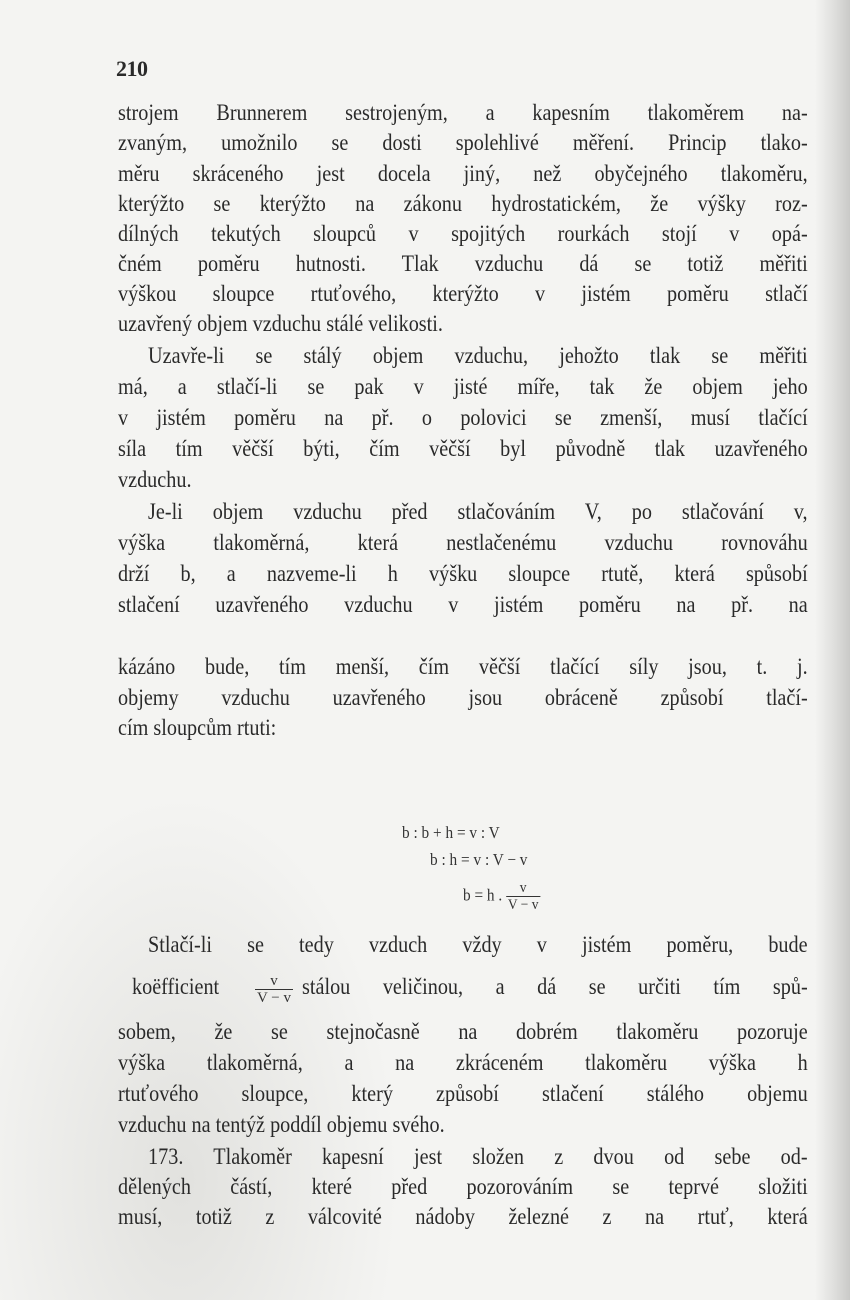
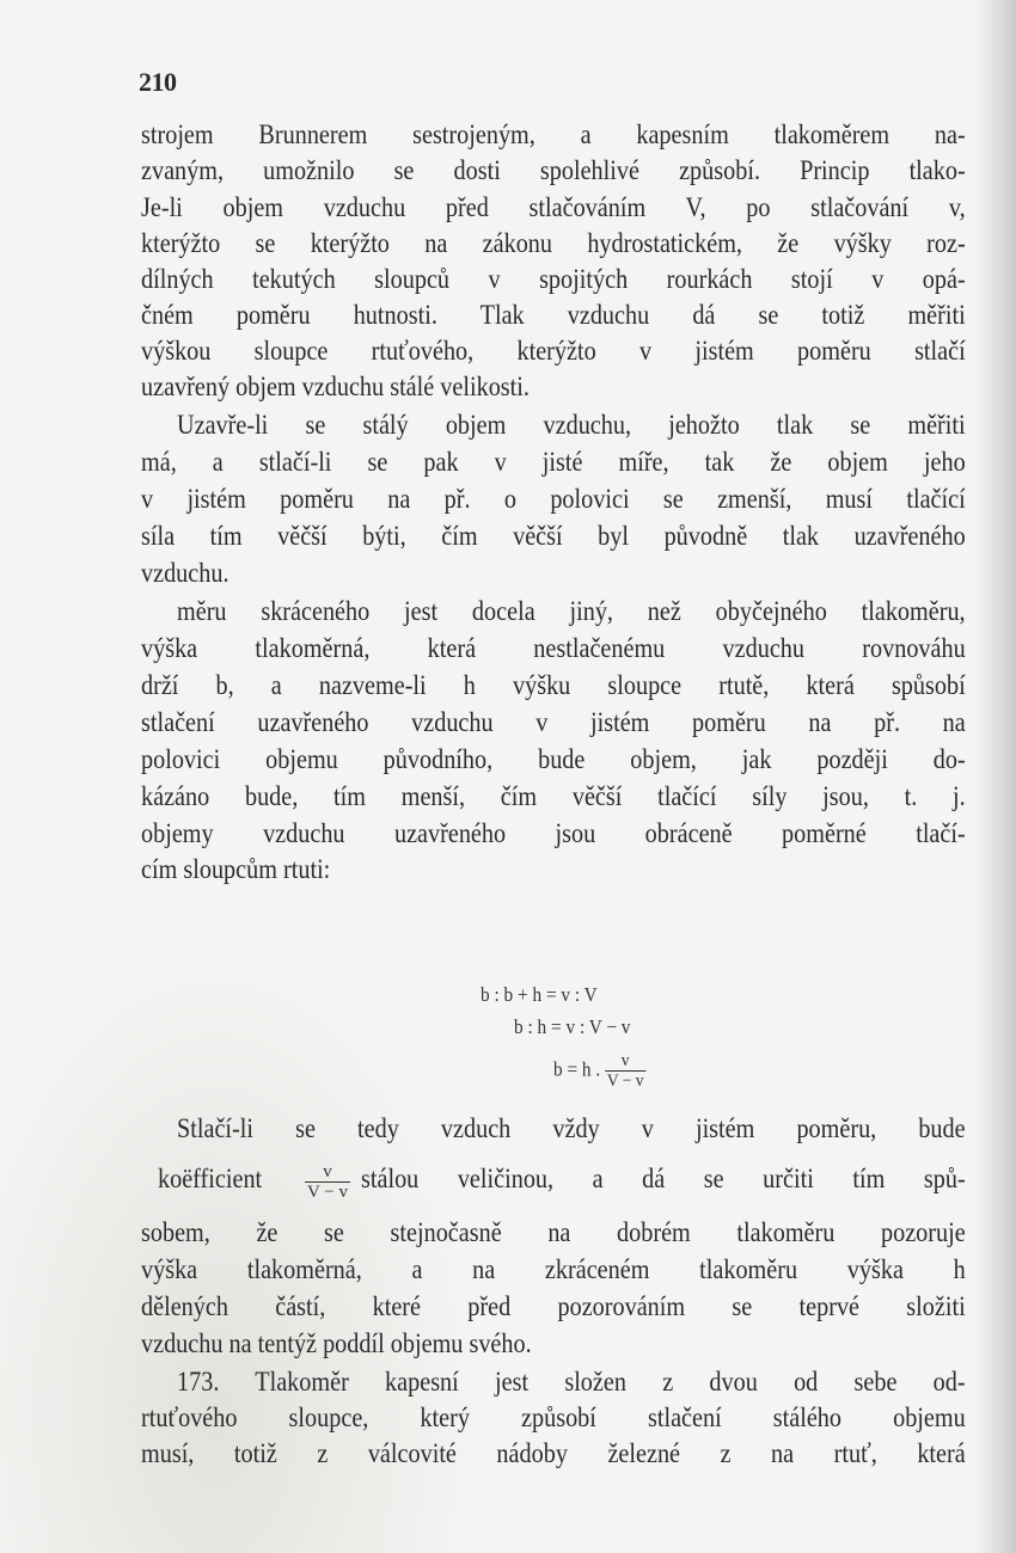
  210
  strojem Brunnerem sestrojeným, a kapesním tlakoměrem na-
- zvaným, umožnilo se dosti spolehlivé měření. Princip tlako-
+ zvaným, umožnilo se dosti spolehlivé způsobí. Princip tlako-
- měru skráceného jest docela jiný, než obyčejného tlakoměru,
+ Je-li objem vzduchu před stlačováním V, po stlačování v,
  kterýžto se kterýžto na zákonu hydrostatickém, že výšky roz-
  dílných tekutých sloupců v spojitých rourkách stojí v opá-
  čném poměru hutnosti. Tlak vzduchu dá se totiž měřiti
  výškou sloupce rtuťového, kterýžto v jistém poměru stlačí
  uzavřený objem vzduchu stálé velikosti.
  Uzavře-li se stálý objem vzduchu, jehožto tlak se měřiti
  má, a stlačí-li se pak v jisté míře, tak že objem jeho
  v jistém poměru na př. o polovici se zmenší, musí tlačící
  síla tím věčší býti, čím věčší byl původně tlak uzavřeného
  vzduchu.
- Je-li objem vzduchu před stlačováním V, po stlačování v,
+ měru skráceného jest docela jiný, než obyčejného tlakoměru,
  výška tlakoměrná, která nestlačenému vzduchu rovnováhu
  drží b, a nazveme-li h výšku sloupce rtutě, která spůsobí
  stlačení uzavřeného vzduchu v jistém poměru na př. na
+ polovici objemu původního, bude objem, jak později do-
  kázáno bude, tím menší, čím věčší tlačící síly jsou, t. j.
- objemy vzduchu uzavřeného jsou obráceně způsobí tlačí-
+ objemy vzduchu uzavřeného jsou obráceně poměrné tlačí-
  cím sloupcům rtuti:
  b : b + h = v : V
  b : h = v : V − v
  b = h .
  v
  V − v
  Stlačí-li se tedy vzduch vždy v jistém poměru, bude
  koëfficient
  v
  V − v
  stálou veličinou, a dá se určiti tím spů-
  sobem, že se stejnočasně na dobrém tlakoměru pozoruje
  výška tlakoměrná, a na zkráceném tlakoměru výška h
- rtuťového sloupce, který způsobí stlačení stálého objemu
+ dělených částí, které před pozorováním se teprvé složiti
  vzduchu na tentýž poddíl objemu svého.
  173. Tlakoměr kapesní jest složen z dvou od sebe od-
- dělených částí, které před pozorováním se teprvé složiti
+ rtuťového sloupce, který způsobí stlačení stálého objemu
  musí, totiž z válcovité nádoby železné z na rtuť, která
